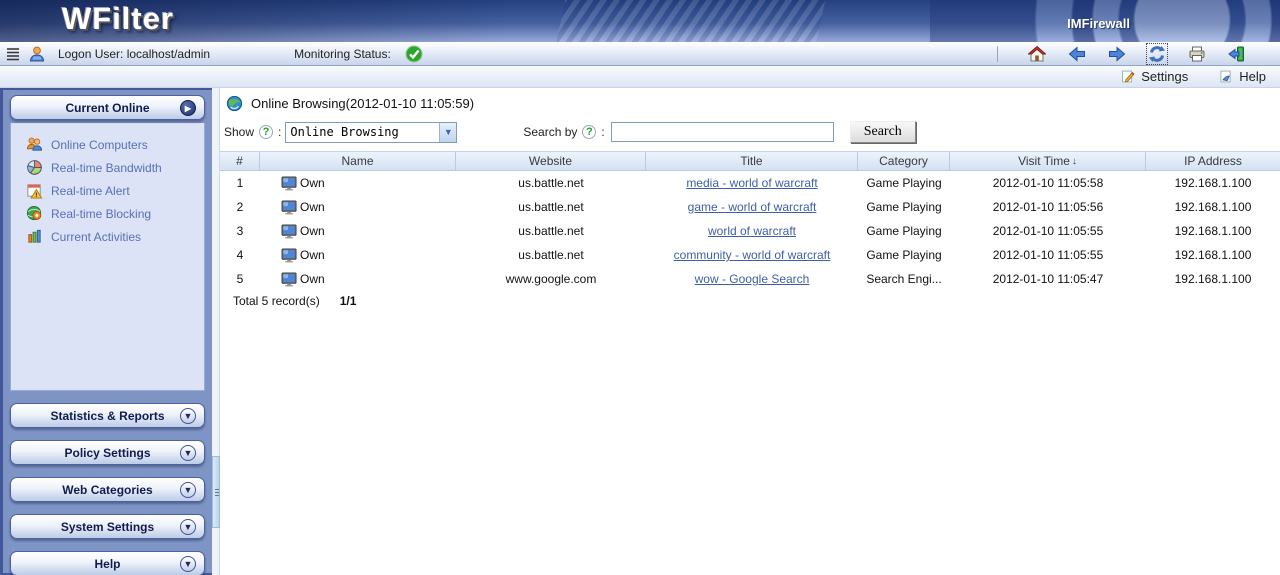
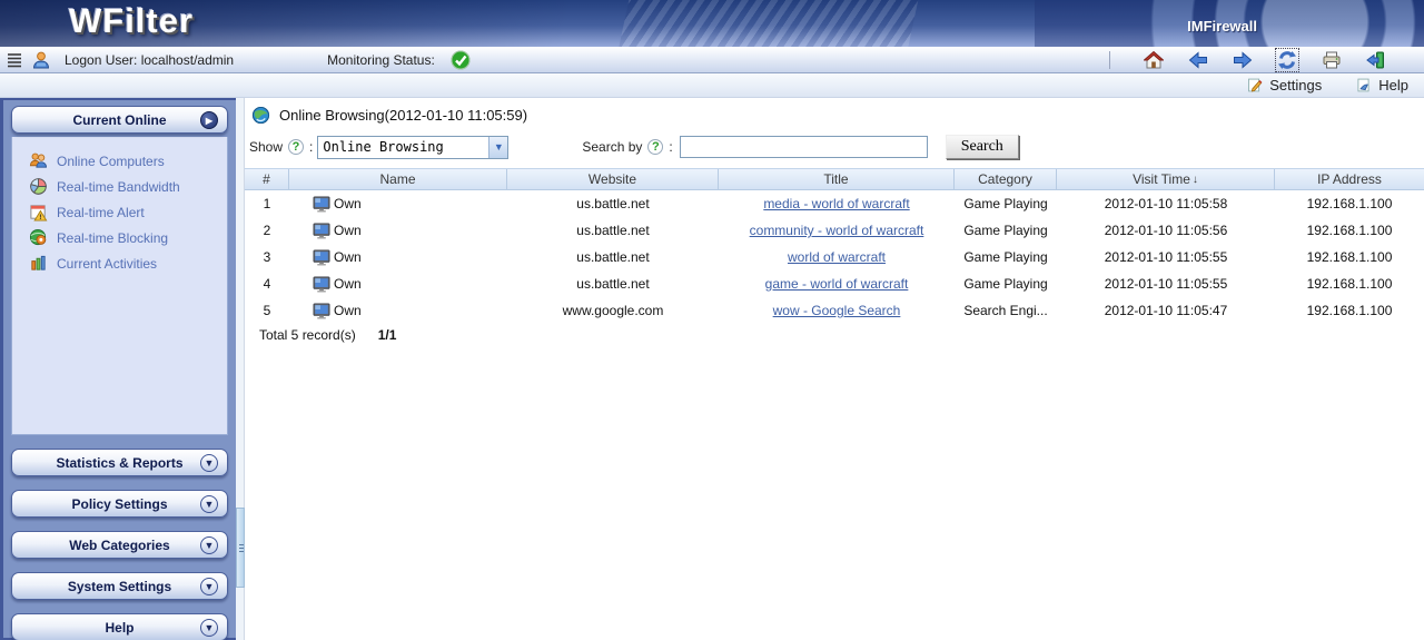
  WFilter
  IMFirewall
  Logon User: localhost/admin
  Monitoring Status:
  Settings
  Help
  Current Online
  ▶
  Online Computers
  Real-time Bandwidth
  Real-time Alert
  Real-time Blocking
  Current Activities
  Statistics & Reports
  ▼
  Policy Settings
  ▼
  Web Categories
  ▼
  System Settings
  ▼
  Help
  ▼
  Online Browsing(2012-01-10 11:05:59)
  Show
  ?
  :
  Online Browsing
  ▼
  Search by
  ?
  :
  Search
  #
  Name
  Website
  Title
  Category
  Visit Time
  ↓
  IP Address
  1
  Own
  us.battle.net
  media - world of warcraft
  Game Playing
  2012-01-10 11:05:58
  192.168.1.100
  2
  Own
  us.battle.net
- game - world of warcraft
+ community - world of warcraft
  Game Playing
  2012-01-10 11:05:56
  192.168.1.100
  3
  Own
  us.battle.net
  world of warcraft
  Game Playing
  2012-01-10 11:05:55
  192.168.1.100
  4
  Own
  us.battle.net
- community - world of warcraft
+ game - world of warcraft
  Game Playing
  2012-01-10 11:05:55
  192.168.1.100
  5
  Own
  www.google.com
  wow - Google Search
  Search Engi...
  2012-01-10 11:05:47
  192.168.1.100
  Total 5 record(s)
  1/1
